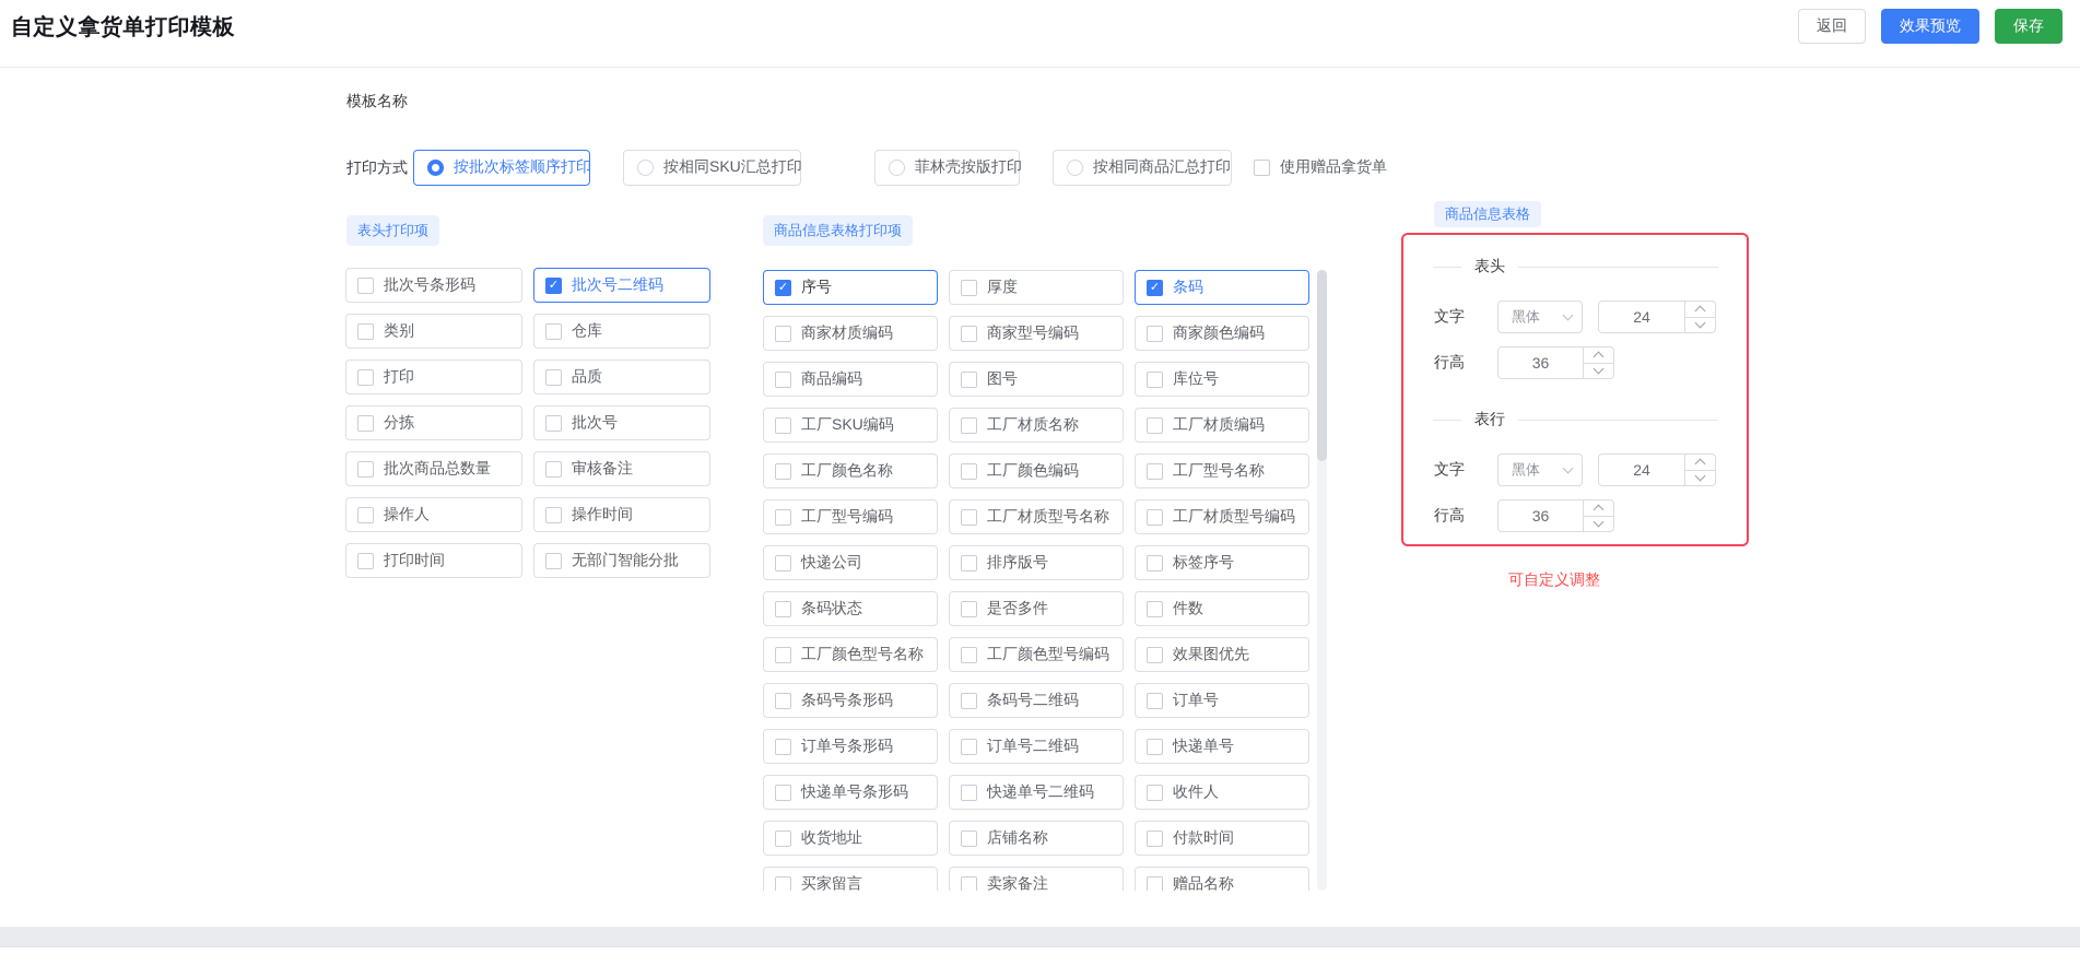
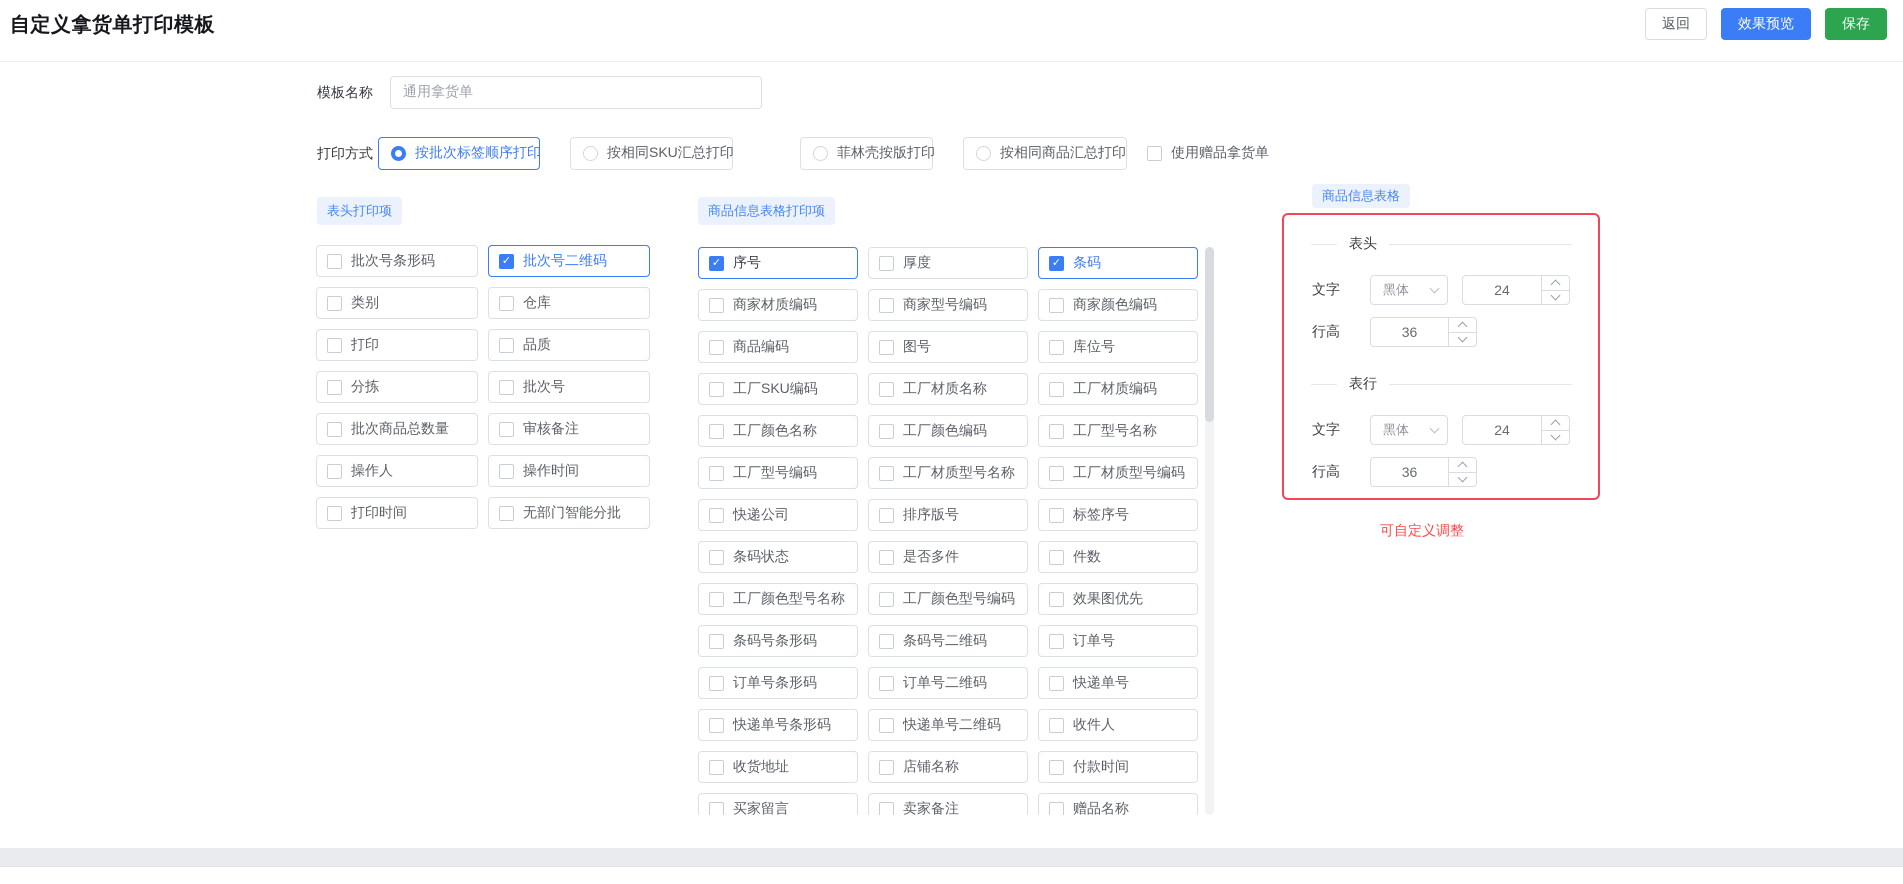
  自定义拿货单打印模板
  返回
  效果预览
  保存
  模板名称
+ 通用拿货单
  打印方式
  按批次标签顺序打印
  按相同SKU汇总打印
  菲林壳按版打印
  按相同商品汇总打印
  使用赠品拿货单
  表头打印项
  批次号条形码
  ✓
  批次号二维码
  类别
  仓库
  打印
  品质
  分拣
  批次号
  批次商品总数量
  审核备注
  操作人
  操作时间
  打印时间
  无部门智能分批
  商品信息表格打印项
  ✓
  序号
  厚度
  ✓
  条码
  商家材质编码
  商家型号编码
  商家颜色编码
  商品编码
  图号
  库位号
  工厂SKU编码
  工厂材质名称
  工厂材质编码
  工厂颜色名称
  工厂颜色编码
  工厂型号名称
  工厂型号编码
  工厂材质型号名称
  工厂材质型号编码
  快递公司
  排序版号
  标签序号
  条码状态
  是否多件
  件数
  工厂颜色型号名称
  工厂颜色型号编码
  效果图优先
  条码号条形码
  条码号二维码
  订单号
  订单号条形码
  订单号二维码
  快递单号
  快递单号条形码
  快递单号二维码
  收件人
  收货地址
  店铺名称
  付款时间
  买家留言
  卖家备注
  赠品名称
  商品信息表格
  表头
  文字
  黑体
  24
  行高
  36
  表行
  文字
  黑体
  24
  行高
  36
  可自定义调整
